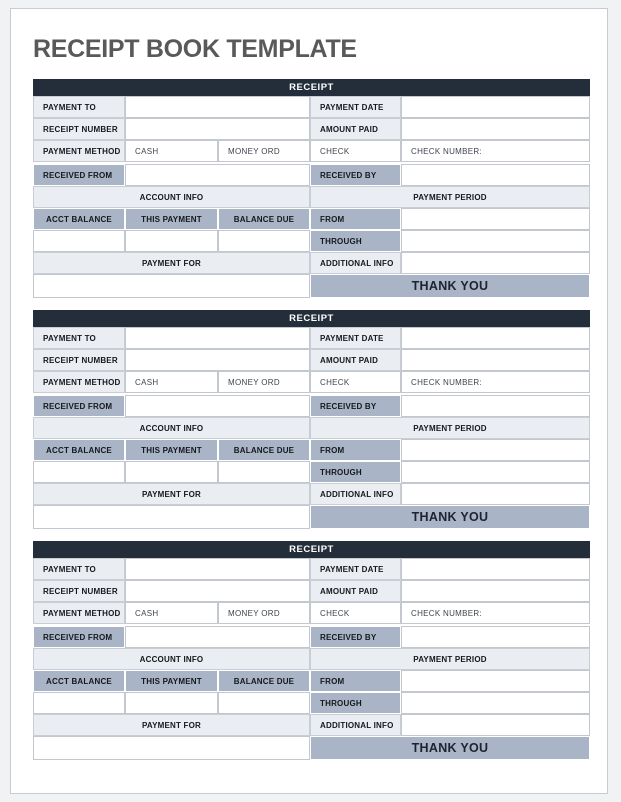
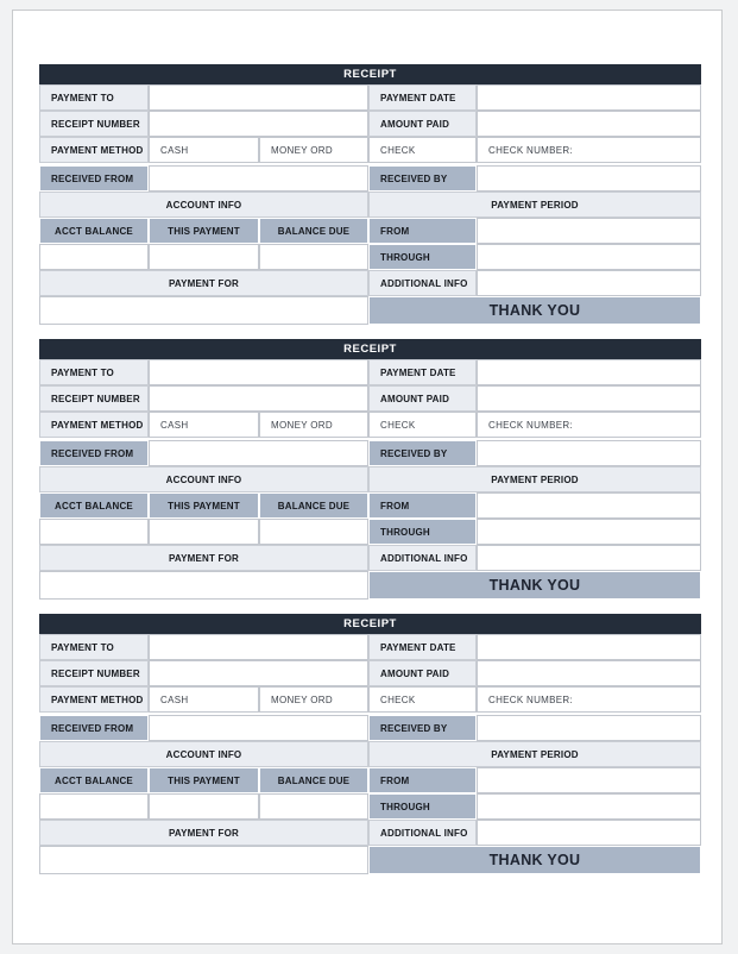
- RECEIPT BOOK TEMPLATE
  RECEIPT
  PAYMENT TO
  PAYMENT DATE
  RECEIPT NUMBER
  AMOUNT PAID
  PAYMENT METHOD
  CASH
  MONEY ORD
  CHECK
  CHECK NUMBER:
  RECEIVED FROM
  RECEIVED BY
  ACCOUNT INFO
  PAYMENT PERIOD
  ACCT BALANCE
  THIS PAYMENT
  BALANCE DUE
  FROM
  THROUGH
  PAYMENT FOR
  ADDITIONAL INFO
  THANK YOU
  RECEIPT
  PAYMENT TO
  PAYMENT DATE
  RECEIPT NUMBER
  AMOUNT PAID
  PAYMENT METHOD
  CASH
  MONEY ORD
  CHECK
  CHECK NUMBER:
  RECEIVED FROM
  RECEIVED BY
  ACCOUNT INFO
  PAYMENT PERIOD
  ACCT BALANCE
  THIS PAYMENT
  BALANCE DUE
  FROM
  THROUGH
  PAYMENT FOR
  ADDITIONAL INFO
  THANK YOU
  RECEIPT
  PAYMENT TO
  PAYMENT DATE
  RECEIPT NUMBER
  AMOUNT PAID
  PAYMENT METHOD
  CASH
  MONEY ORD
  CHECK
  CHECK NUMBER:
  RECEIVED FROM
  RECEIVED BY
  ACCOUNT INFO
  PAYMENT PERIOD
  ACCT BALANCE
  THIS PAYMENT
  BALANCE DUE
  FROM
  THROUGH
  PAYMENT FOR
  ADDITIONAL INFO
  THANK YOU
